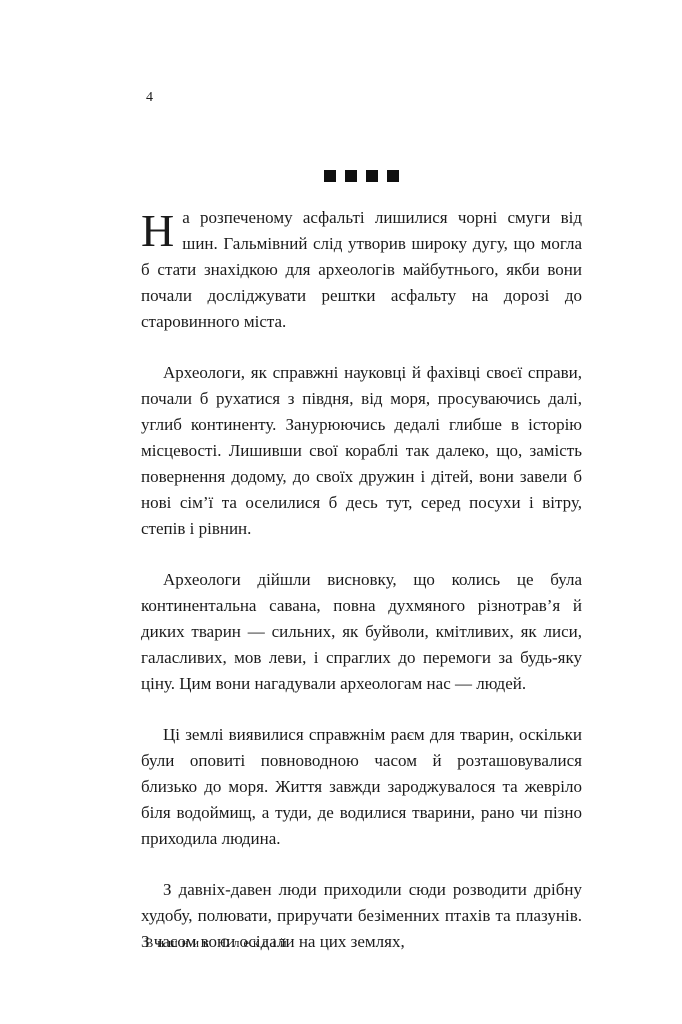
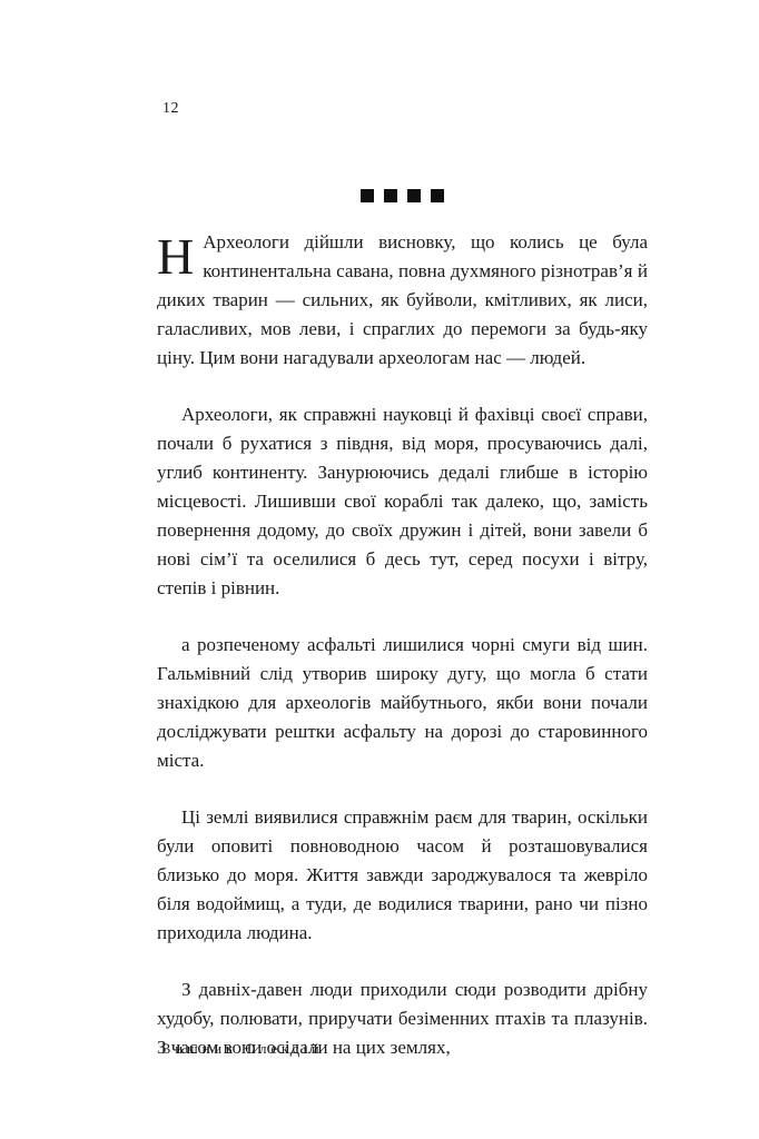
- 4
+ 12
  Н
- а розпеченому асфальті лишилися чорні смуги від шин. Гальмівний слід утворив широку дугу, що могла б стати знахідкою для археологів майбутнього, якби вони почали досліджувати рештки асфальту на дорозі до старовинного міста.
+ Археологи дійшли висновку, що колись це була континентальна савана, повна духмяного різнотрав’я й диких тварин — сильних, як буйволи, кмітливих, як лиси, галасливих, мов леви, і спраглих до перемоги за будь-яку ціну. Цим вони нагадували археологам нас — людей.
  Археологи, як справжні науковці й фахівці своєї справи, почали б рухатися з півдня, від моря, просуваючись далі, углиб континенту. Занурюючись дедалі глибше в історію місцевості. Лишивши свої кораблі так далеко, що, замість повернення додому, до своїх дружин і дітей, вони завели б нові сім’ї та оселилися б десь тут, серед посухи і вітру, степів і рівнин.
- Археологи дійшли висновку, що колись це була континентальна савана, повна духмяного різнотрав’я й диких тварин — сильних, як буйволи, кмітливих, як лиси, галасливих, мов леви, і спраглих до перемоги за будь-яку ціну. Цим вони нагадували археологам нас — людей.
+ а розпеченому асфальті лишилися чорні смуги від шин. Гальмівний слід утворив широку дугу, що могла б стати знахідкою для археологів майбутнього, якби вони почали досліджувати рештки асфальту на дорозі до старовинного міста.
  Ці землі виявилися справжнім раєм для тварин, оскільки були оповиті повноводною часом й розташовувалися близько до моря. Життя завжди зароджувалося та жевріло біля водоймищ, а туди, де водилися тварини, рано чи пізно приходила людина.
  З давніх-давен люди приходили сюди розводити дрібну худобу, полювати, приручати безіменних птахів та плазунів. З часом вони осідали на цих землях,
  Вишник Олексій
